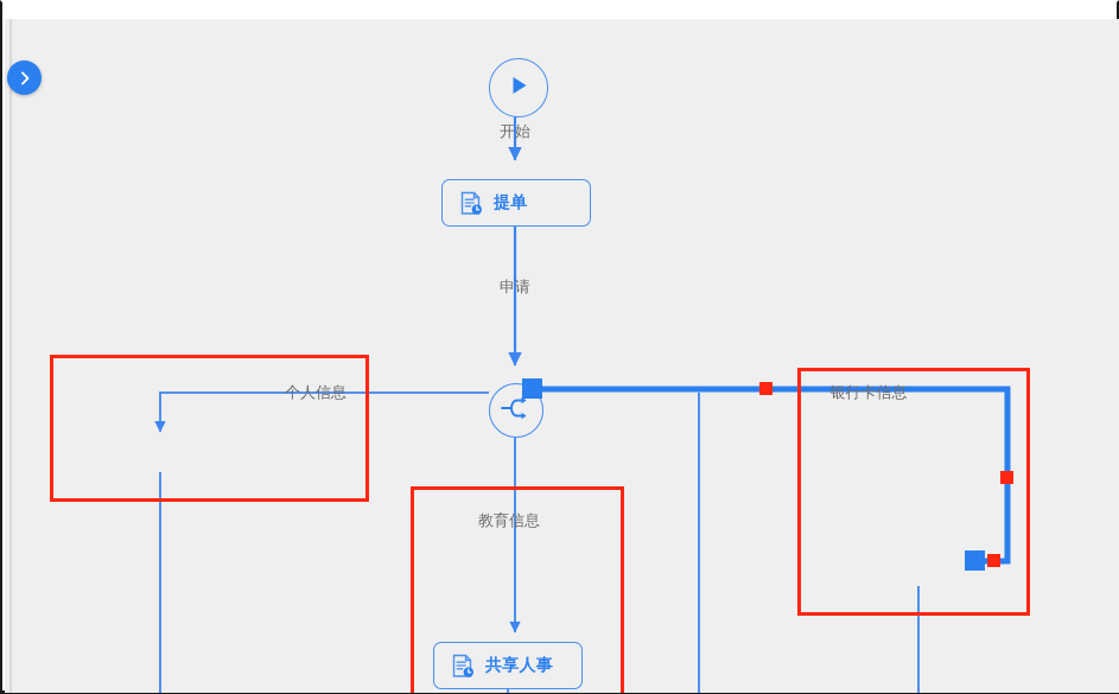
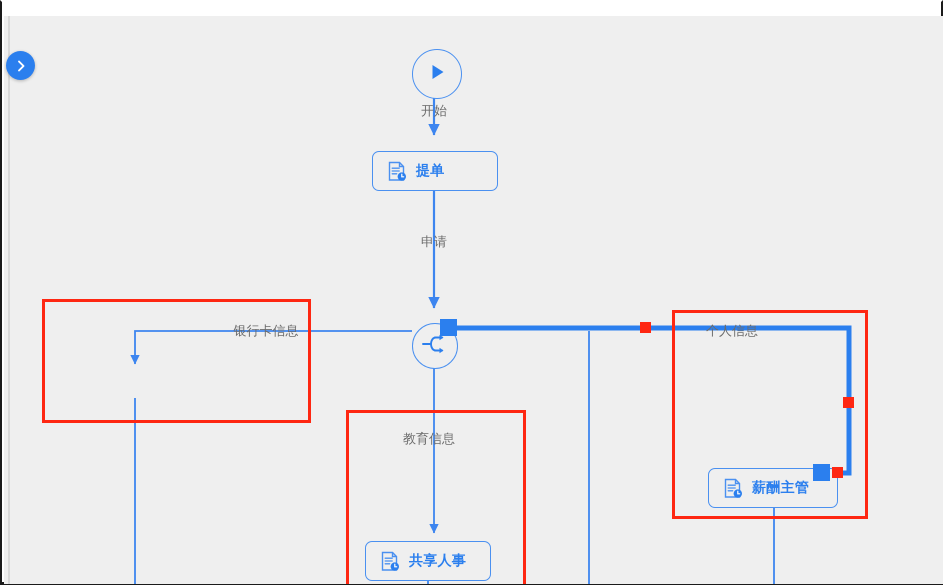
  提单
  共享人事
+ 薪酬主管
  开始
  申请
- 个人信息
+ 银行卡信息
  教育信息
- 银行卡信息
+ 个人信息
